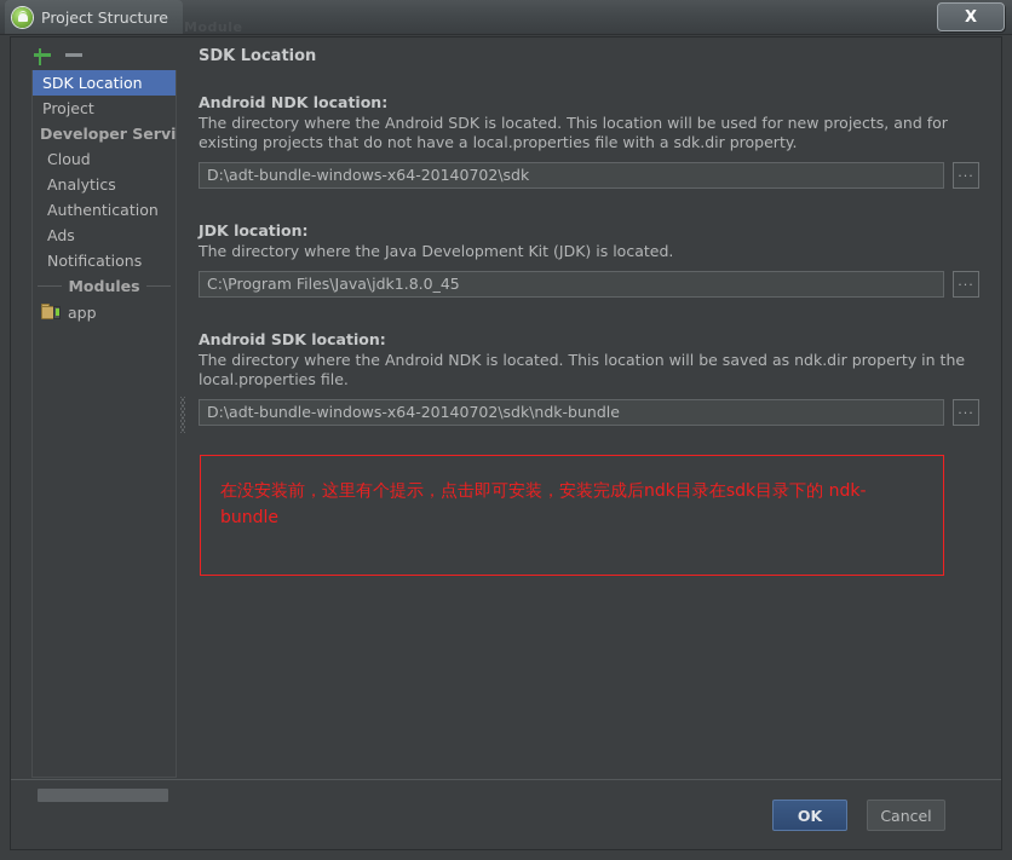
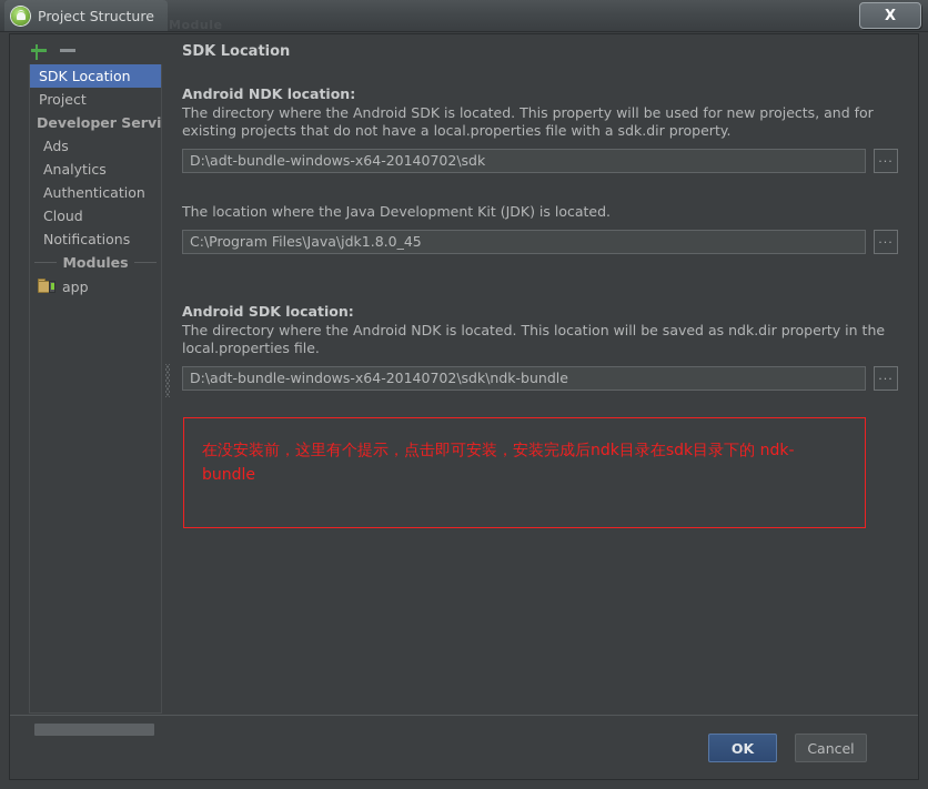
  Project Structure
  Module
  X
  SDK Location
  Project
  Developer Servi
- Cloud
+ Ads
  Analytics
  Authentication
- Ads
+ Cloud
  Notifications
  Modules
  app
  SDK Location
  Android NDK location:
- The directory where the Android SDK is located. This location will be used for new projects, and for existing projects that do not have a local.properties file with a sdk.dir property.
+ The directory where the Android SDK is located. This property will be used for new projects, and for existing projects that do not have a local.properties file with a sdk.dir property.
  D:\adt-bundle-windows-x64-20140702\sdk
  ...
- JDK location:
- The directory where the Java Development Kit (JDK) is located.
+ The location where the Java Development Kit (JDK) is located.
  C:\Program Files\Java\jdk1.8.0_45
  ...
  Android SDK location:
  The directory where the Android NDK is located. This location will be saved as ndk.dir property in the local.properties file.
  D:\adt-bundle-windows-x64-20140702\sdk\ndk-bundle
  ...
  在没安装前，这里有个提示，点击即可安装，安装完成后ndk目录在sdk目录下的 ndk-bundle
  OK
  Cancel
